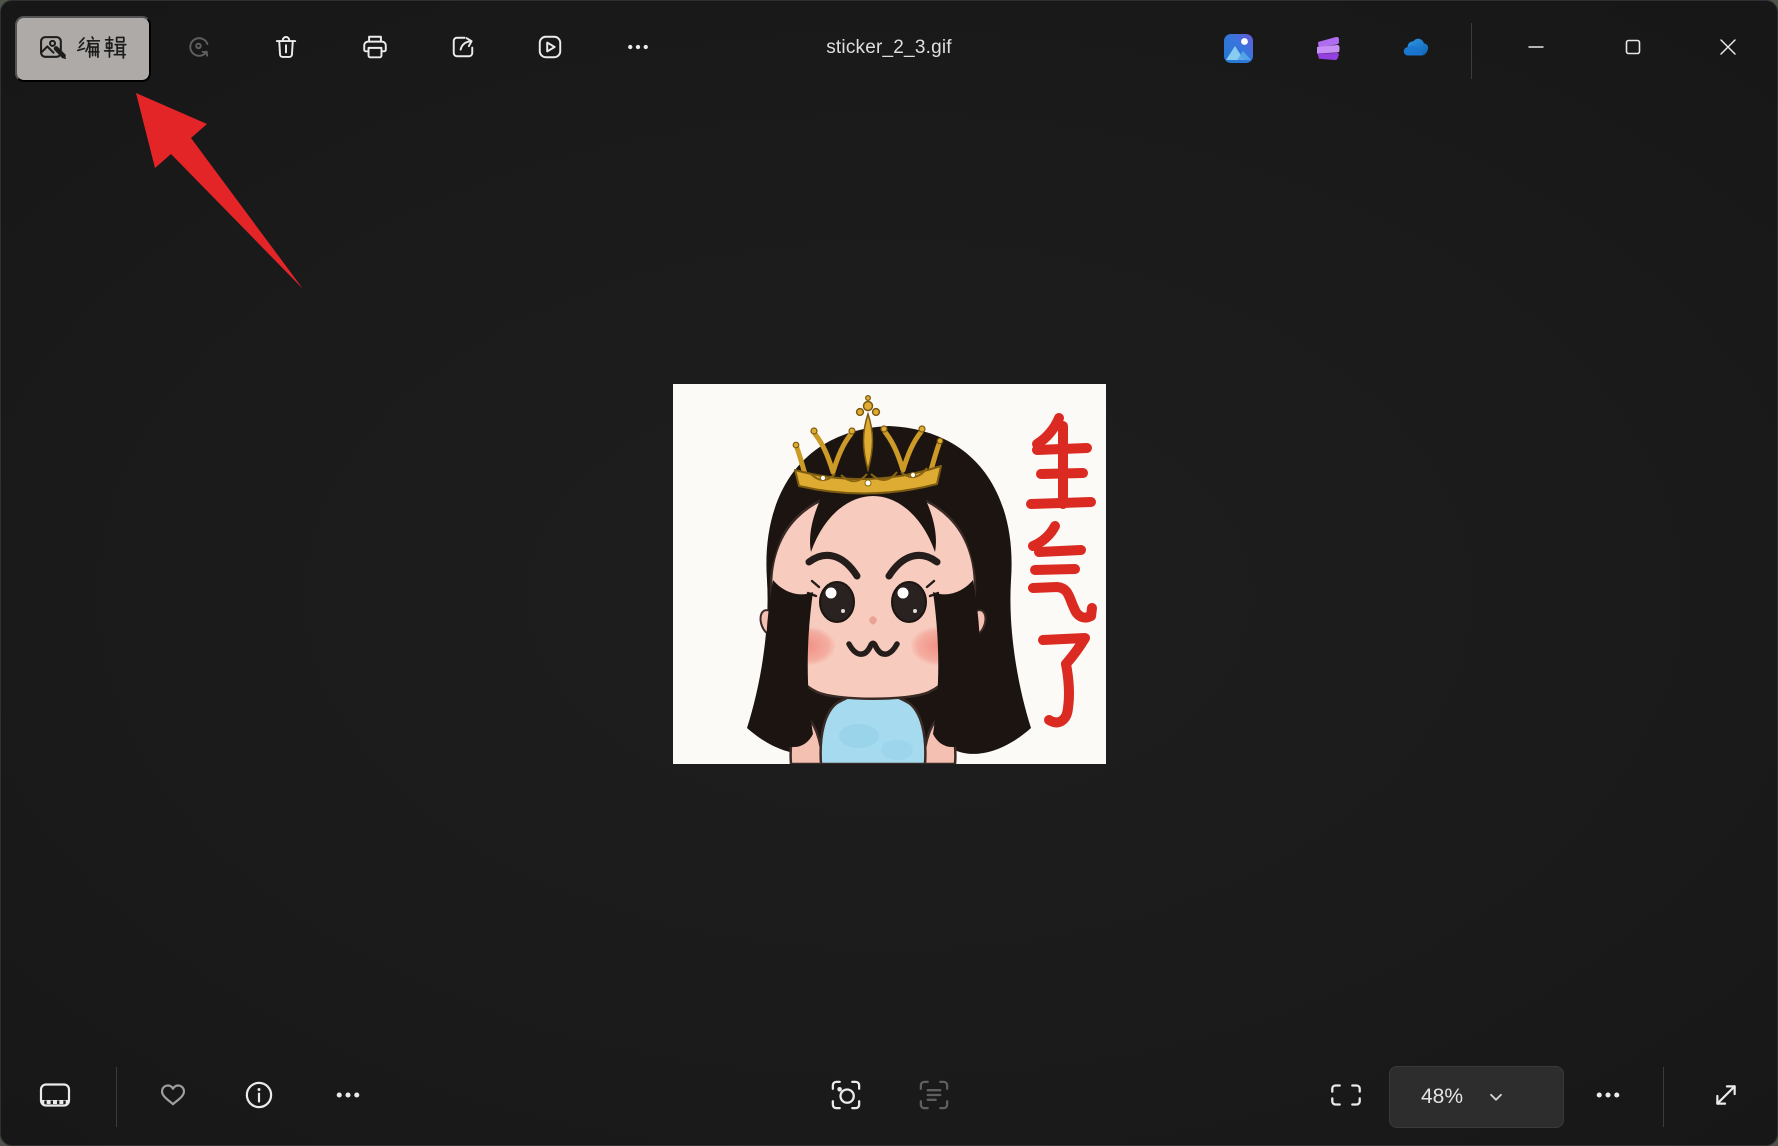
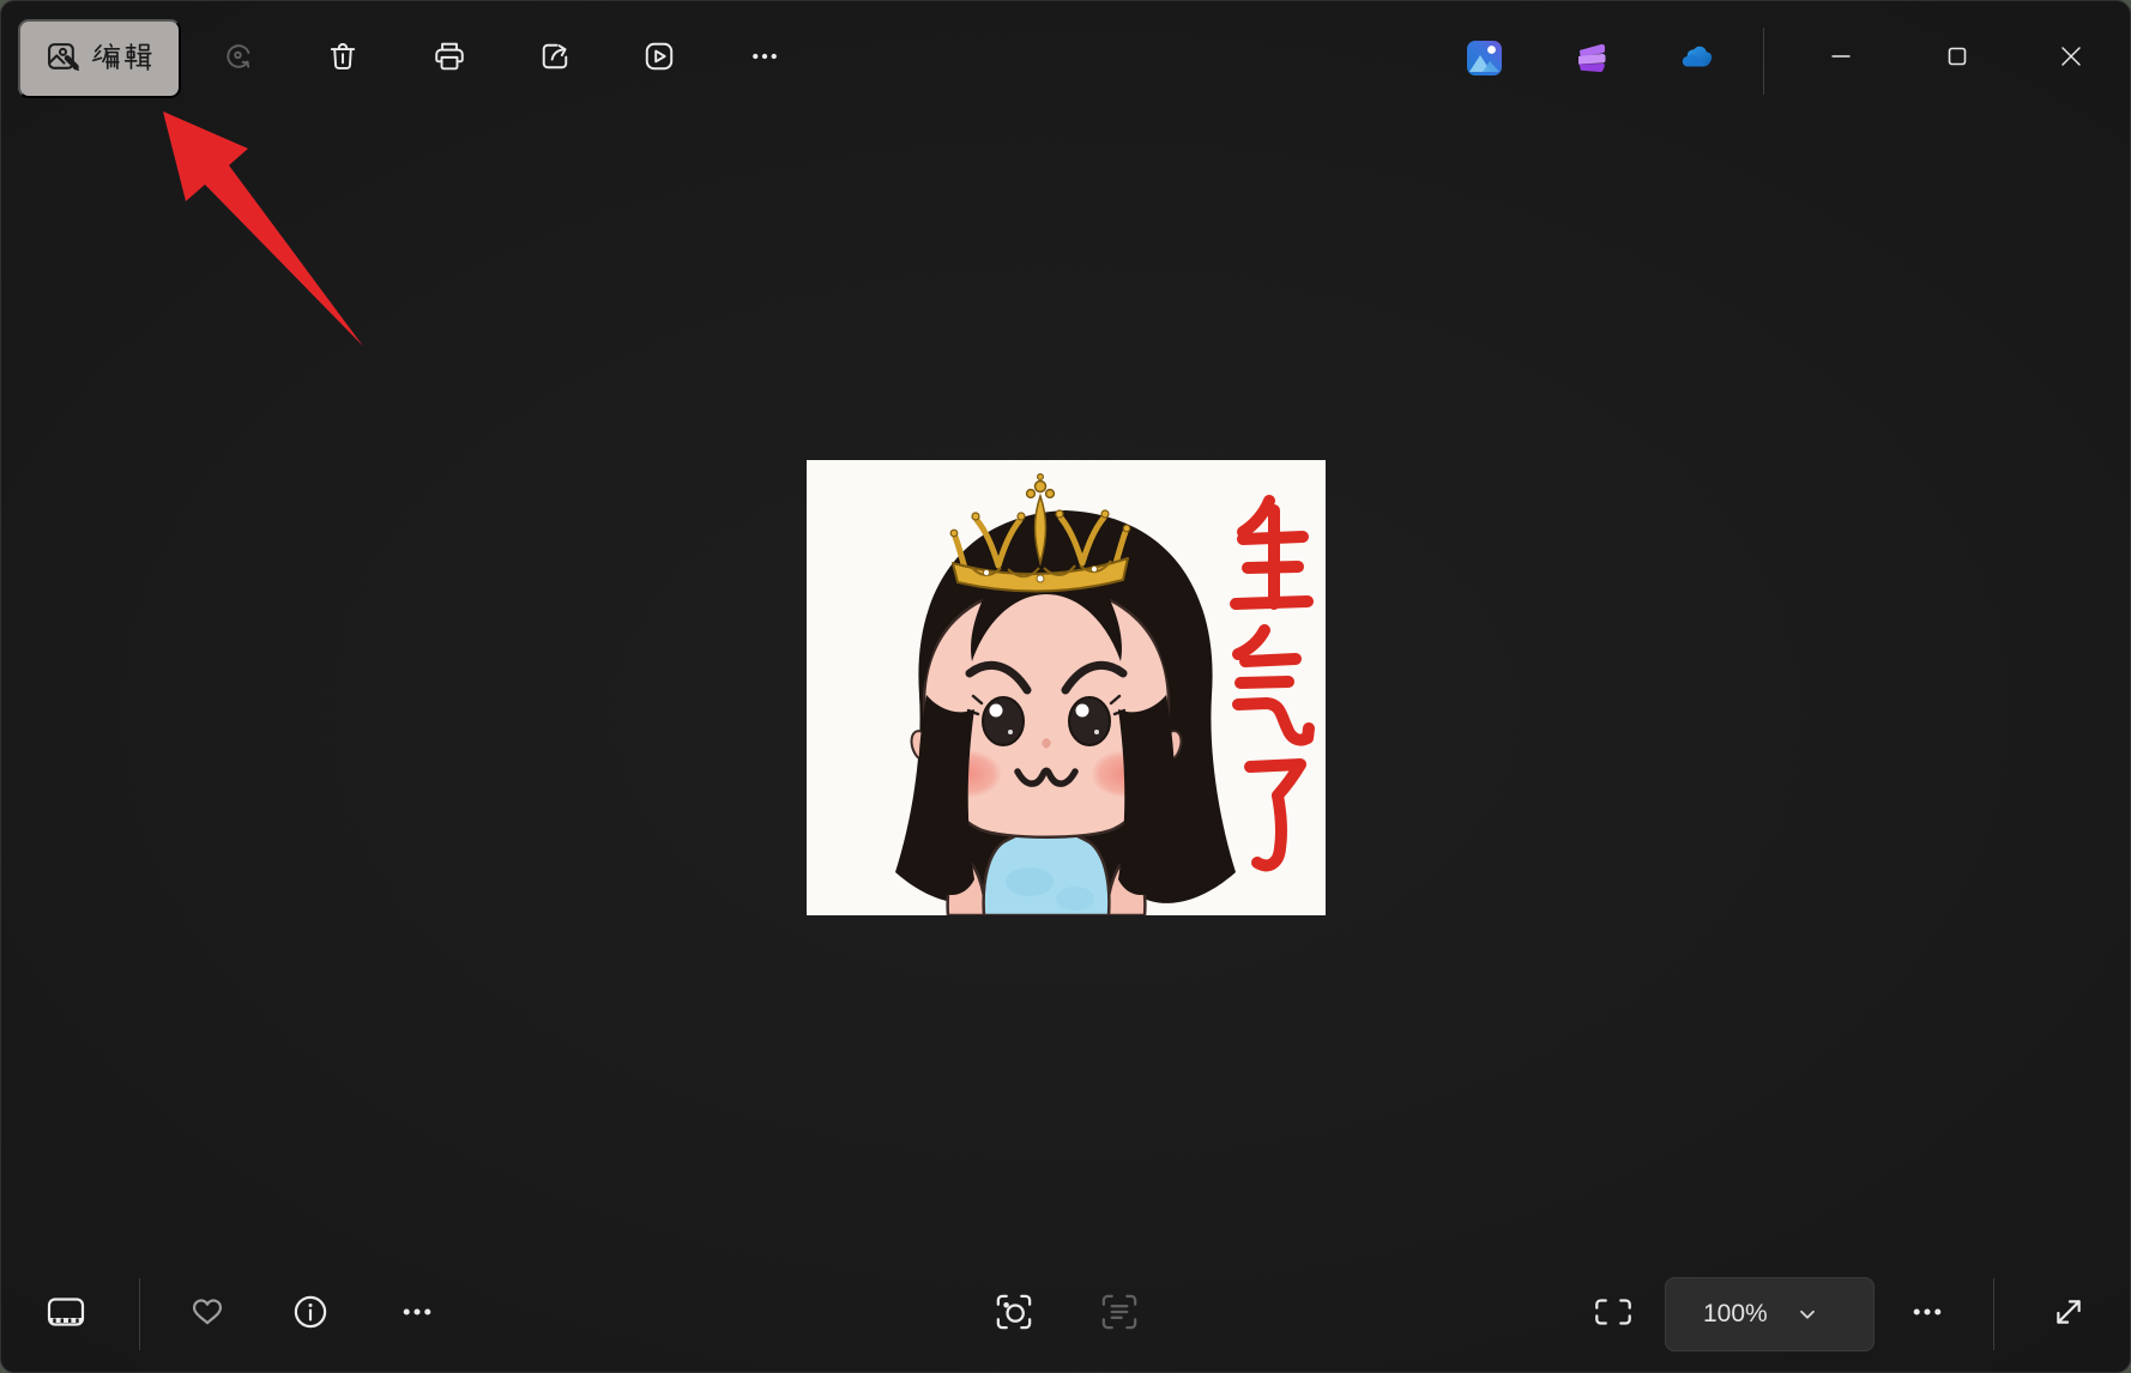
- sticker_2_3.gif
- 48%
+ 100%
